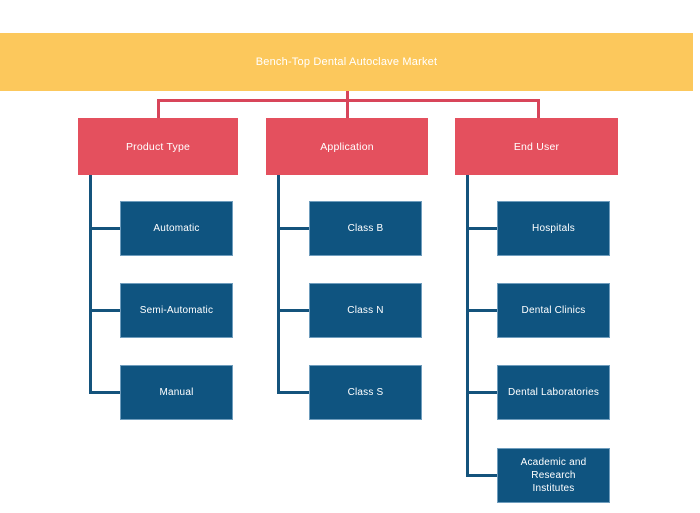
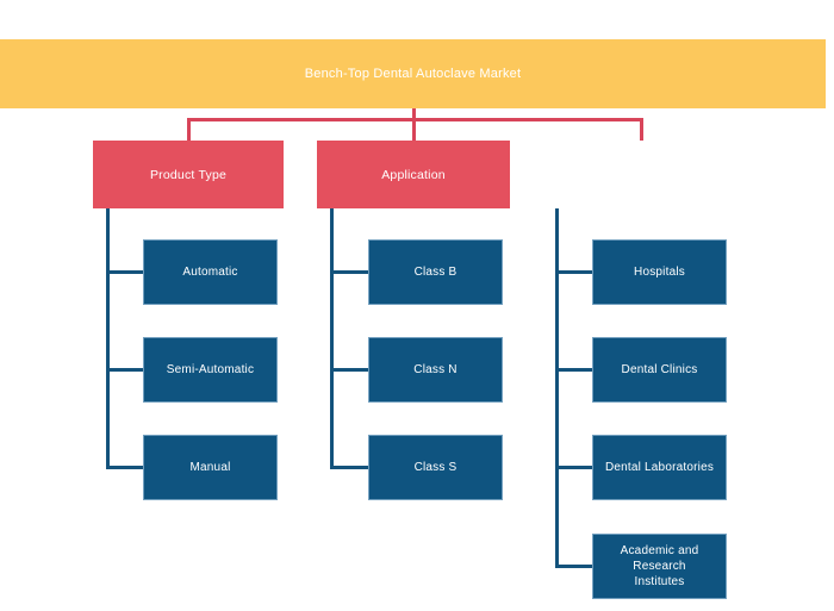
  Bench-Top Dental Autoclave Market
  Product Type
  Application
- End User
  Automatic
  Semi-Automatic
  Manual
  Class B
  Class N
  Class S
  Hospitals
  Dental Clinics
  Dental Laboratories
  Academic and Research
  Institutes
